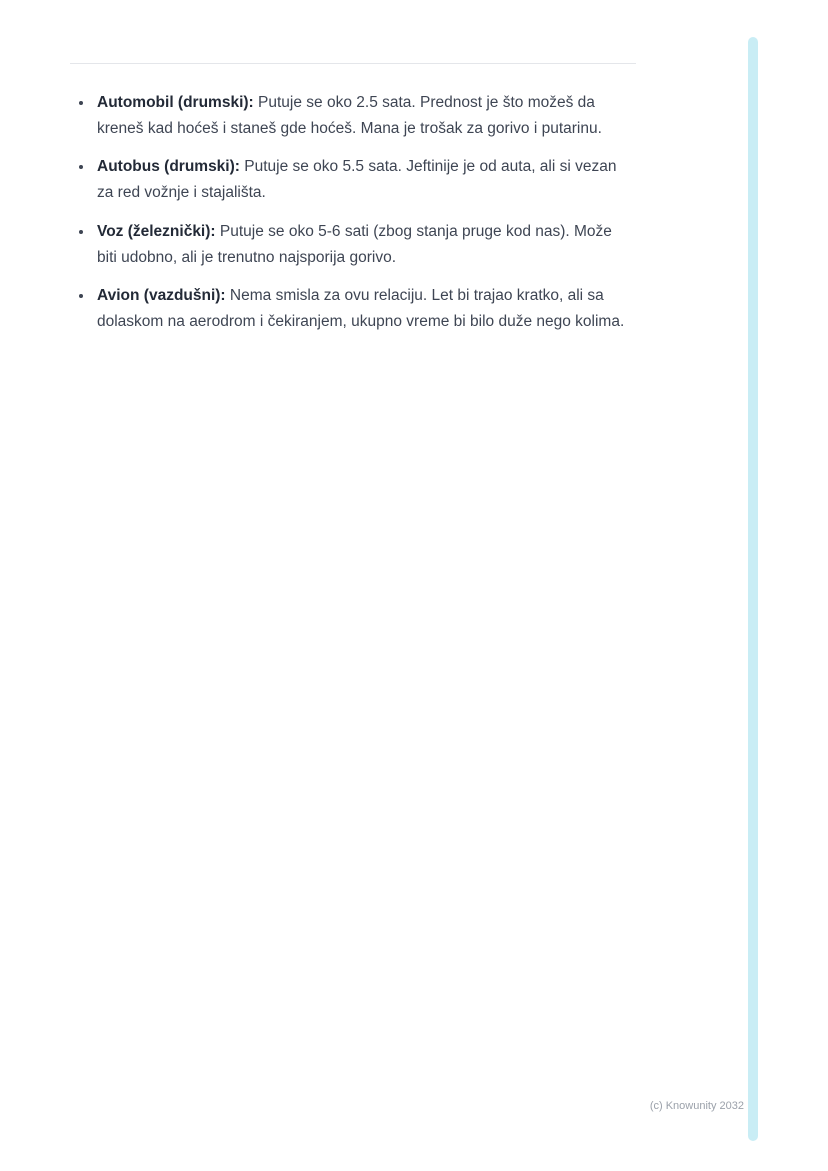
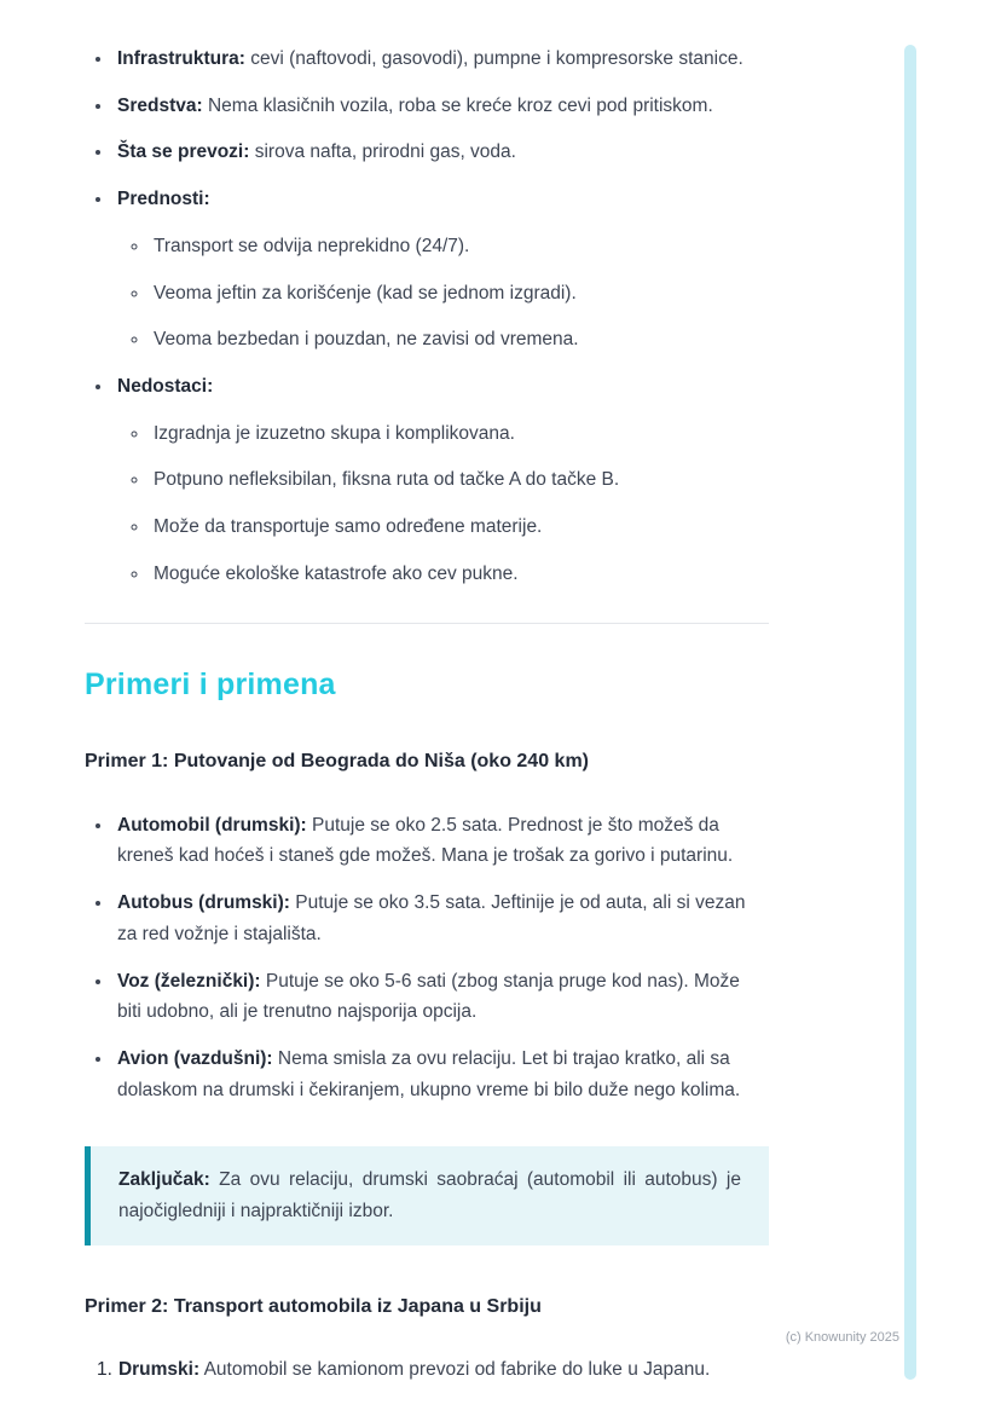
+ Infrastruktura: cevi (naftovodi, gasovodi), pumpne i kompresorske stanice.
+ Sredstva: Nema klasičnih vozila, roba se kreće kroz cevi pod pritiskom.
+ Šta se prevozi: sirova nafta, prirodni gas, voda.
+ Prednosti:
+ Transport se odvija neprekidno (24/7).
+ Veoma jeftin za korišćenje (kad se jednom izgradi).
+ Veoma bezbedan i pouzdan, ne zavisi od vremena.
+ Nedostaci:
+ Izgradnja je izuzetno skupa i komplikovana.
+ Potpuno nefleksibilan, fiksna ruta od tačke A do tačke B.
+ Može da transportuje samo određene materije.
+ Moguće ekološke katastrofe ako cev pukne.
+ Primeri i primena
+ Primer 1: Putovanje od Beograda do Niša (oko 240 km)
- Automobil (drumski): Putuje se oko 2.5 sata. Prednost je što možeš da kreneš kad hoćeš i staneš gde hoćeš. Mana je trošak za gorivo i putarinu.
+ Automobil (drumski): Putuje se oko 2.5 sata. Prednost je što možeš da kreneš kad hoćeš i staneš gde možeš. Mana je trošak za gorivo i putarinu.
- Autobus (drumski): Putuje se oko 5.5 sata. Jeftinije je od auta, ali si vezan za red vožnje i stajališta.
+ Autobus (drumski): Putuje se oko 3.5 sata. Jeftinije je od auta, ali si vezan za red vožnje i stajališta.
- Voz (železnički): Putuje se oko 5-6 sati (zbog stanja pruge kod nas). Može biti udobno, ali je trenutno najsporija gorivo.
+ Voz (železnički): Putuje se oko 5-6 sati (zbog stanja pruge kod nas). Može biti udobno, ali je trenutno najsporija opcija.
- Avion (vazdušni): Nema smisla za ovu relaciju. Let bi trajao kratko, ali sa dolaskom na aerodrom i čekiranjem, ukupno vreme bi bilo duže nego kolima.
+ Avion (vazdušni): Nema smisla za ovu relaciju. Let bi trajao kratko, ali sa dolaskom na drumski i čekiranjem, ukupno vreme bi bilo duže nego kolima.
+ Zaključak: Za ovu relaciju, drumski saobraćaj (automobil ili autobus) je najočigledniji i najpraktičniji izbor.
+ Primer 2: Transport automobila iz Japana u Srbiju
+ 1.
+ Drumski: Automobil se kamionom prevozi od fabrike do luke u Japanu.
- (c) Knowunity 2032
+ (c) Knowunity 2025
